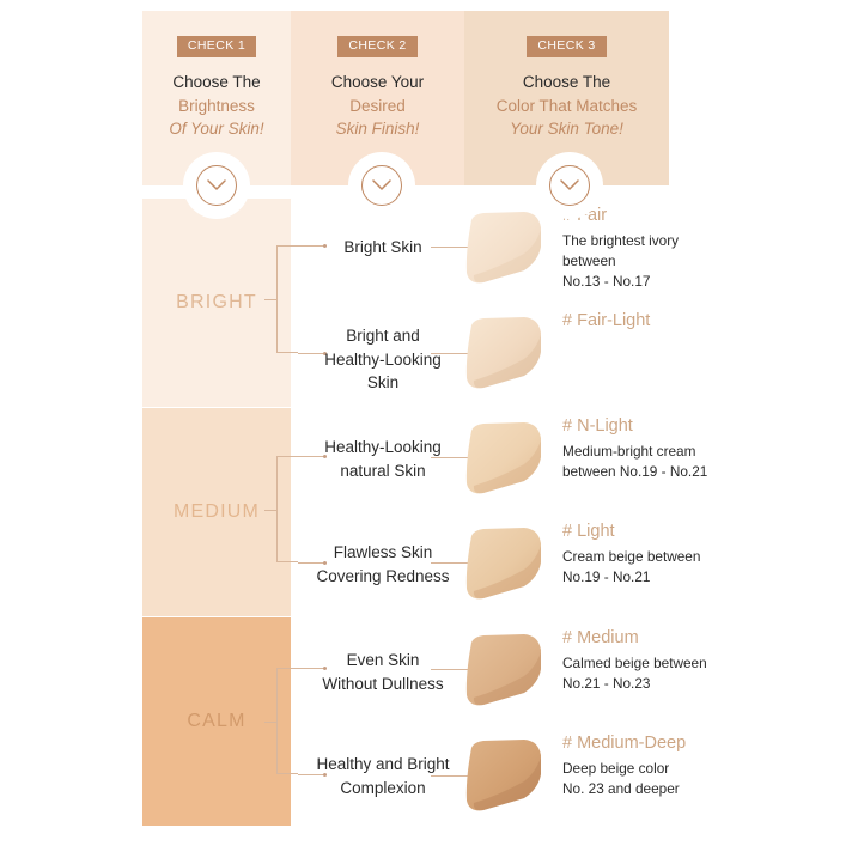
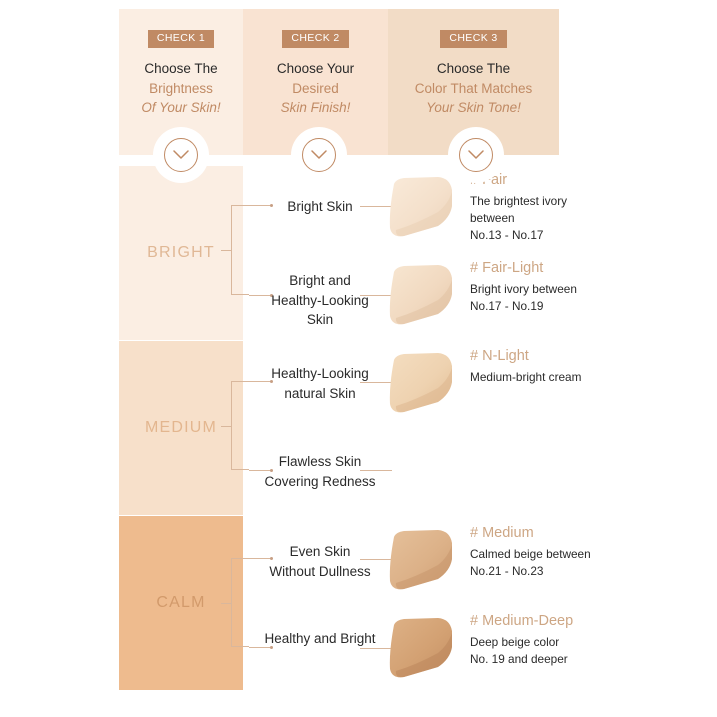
  CHECK 1
  Choose The
  Brightness
  Of Your Skin!
  CHECK 2
  Choose Your
  Desired
  Skin Finish!
  CHECK 3
  Choose The
  Color That Matches
  Your Skin Tone!
  BRIGHT
  MEDIUM
  CALM
  Bright Skin
  Bright and
  Healthy-Looking
  Skin
  Healthy-Looking
  natural Skin
  Flawless Skin
  Covering Redness
  Even Skin
  Without Dullness
  Healthy and Bright
- Complexion
  The brightest ivory
  between
  No.13 - No.17
  # Fair-Light
+ Bright ivory between
+ No.17 - No.19
  # N-Light
  Medium-bright cream
- between No.19 - No.21
- # Light
- Cream beige between
- No.19 - No.21
  # Medium
  Calmed beige between
  No.21 - No.23
  # Medium-Deep
  Deep beige color
- No. 23 and deeper
+ No. 19 and deeper
